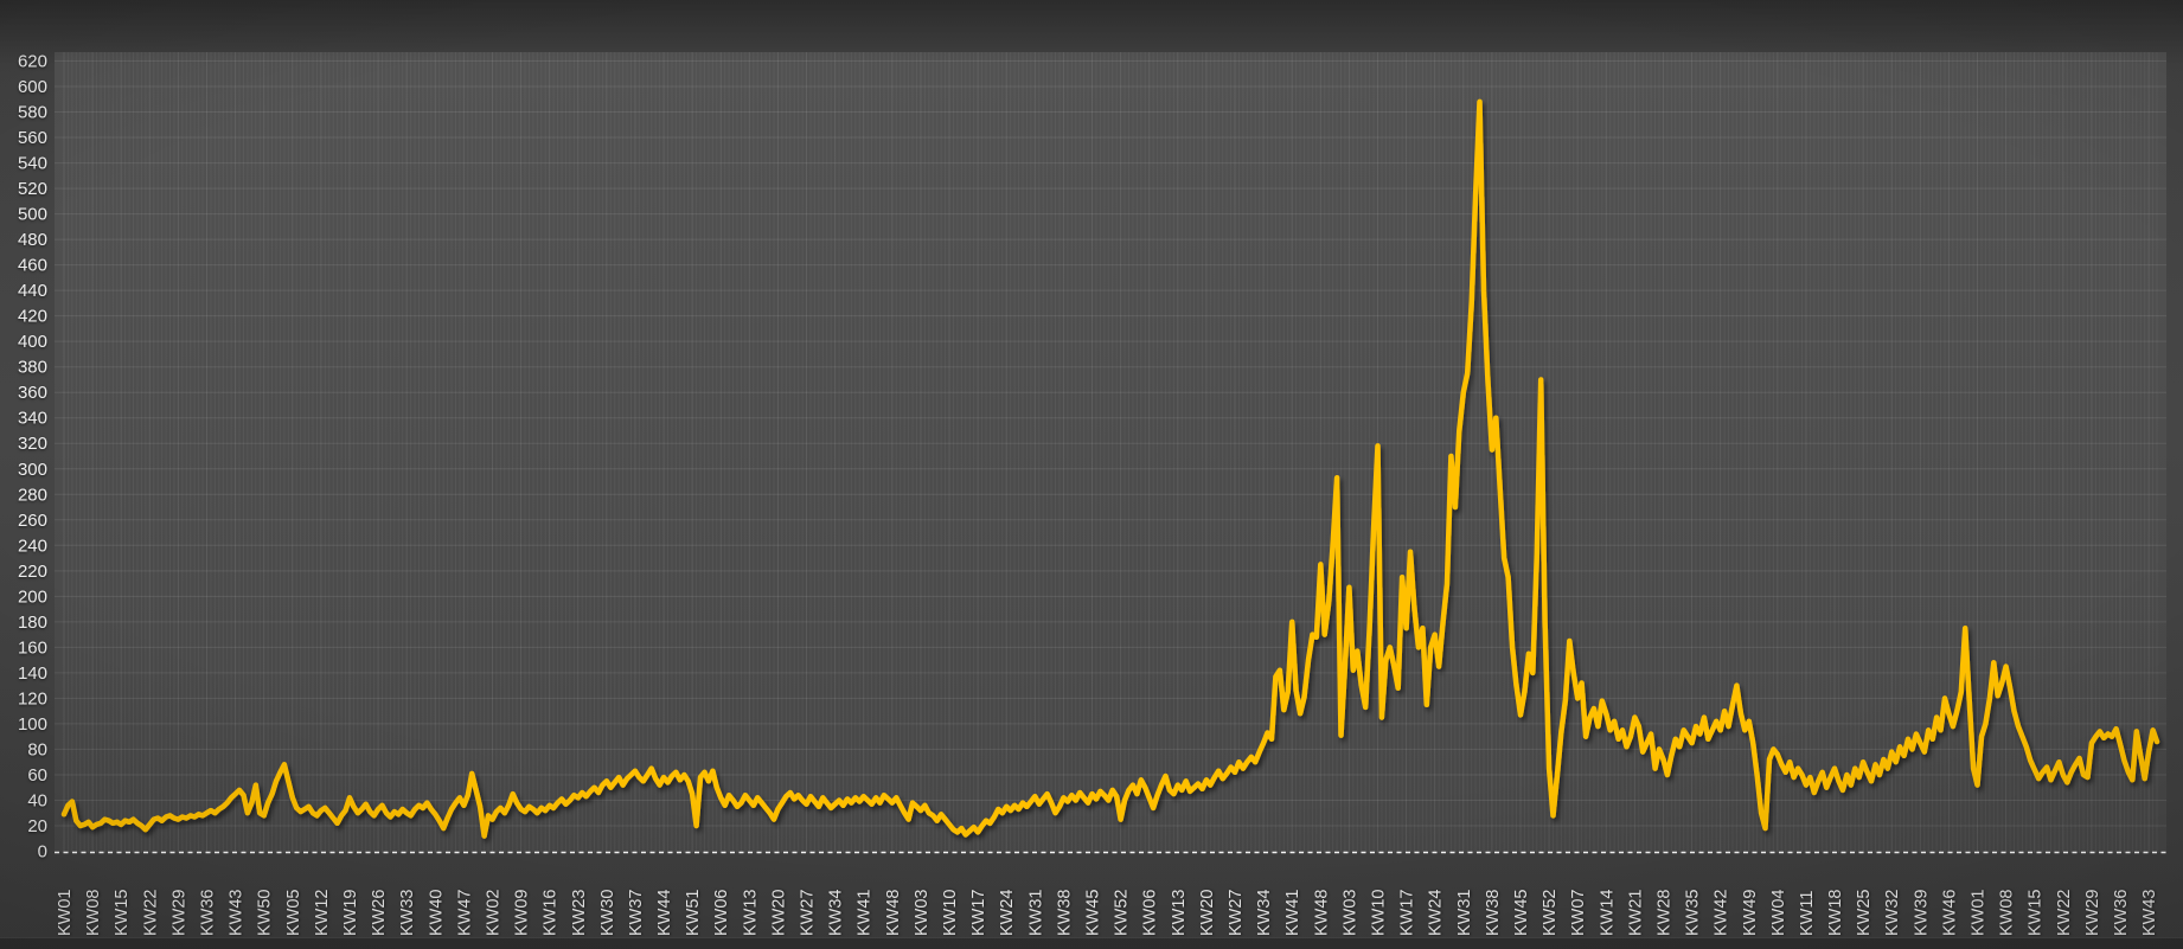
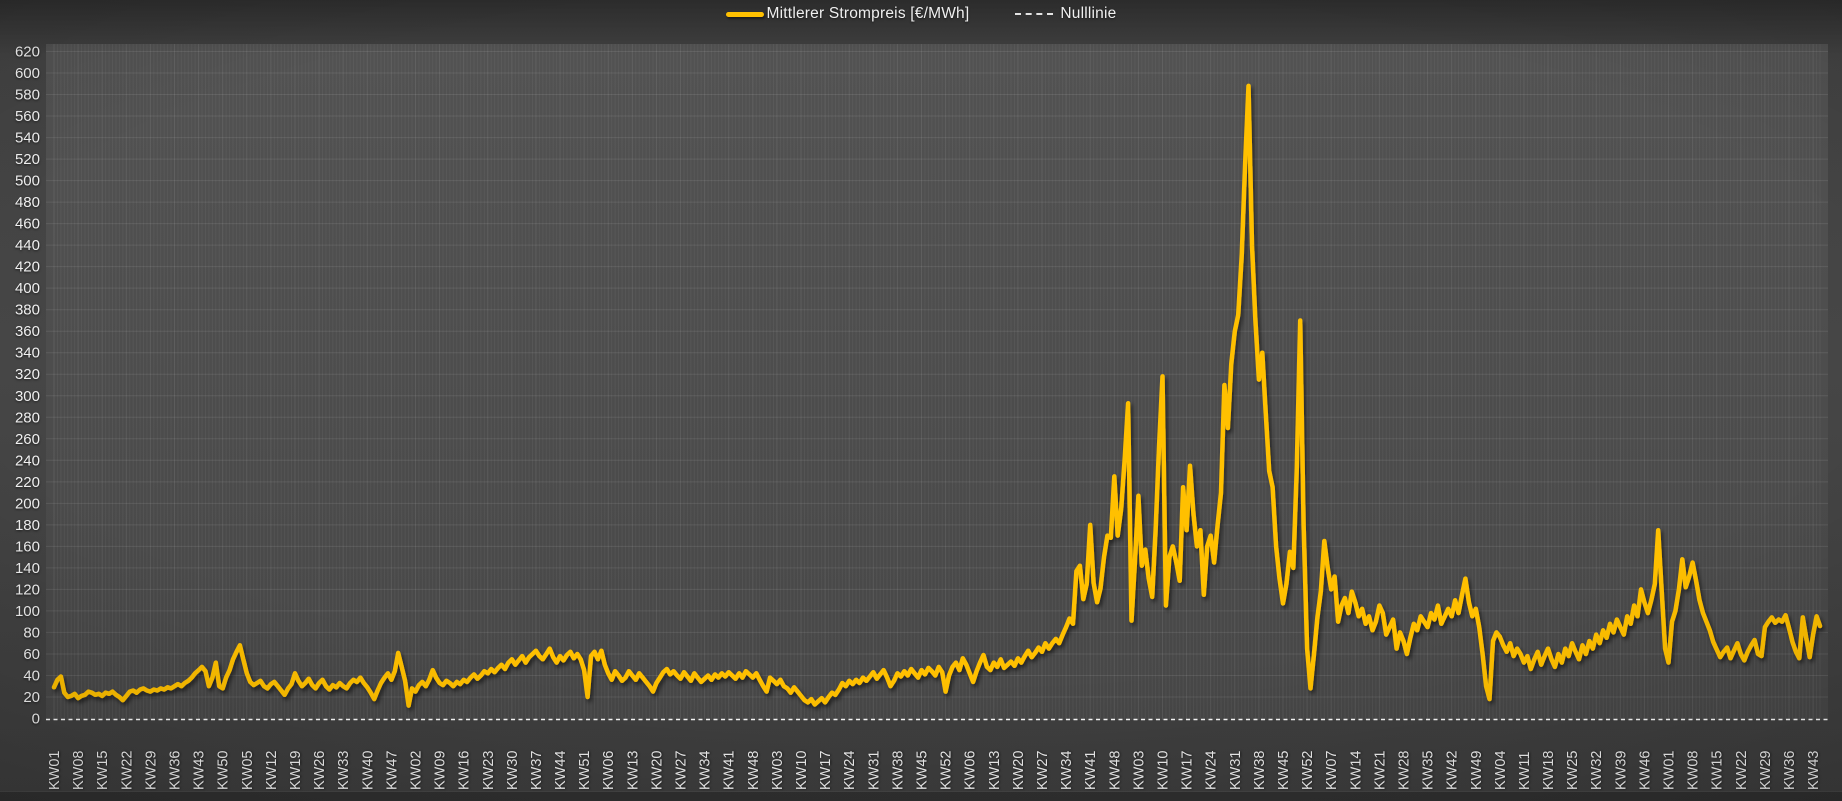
+ Mittlerer Strompreis [€/MWh]
+ Nulllinie
